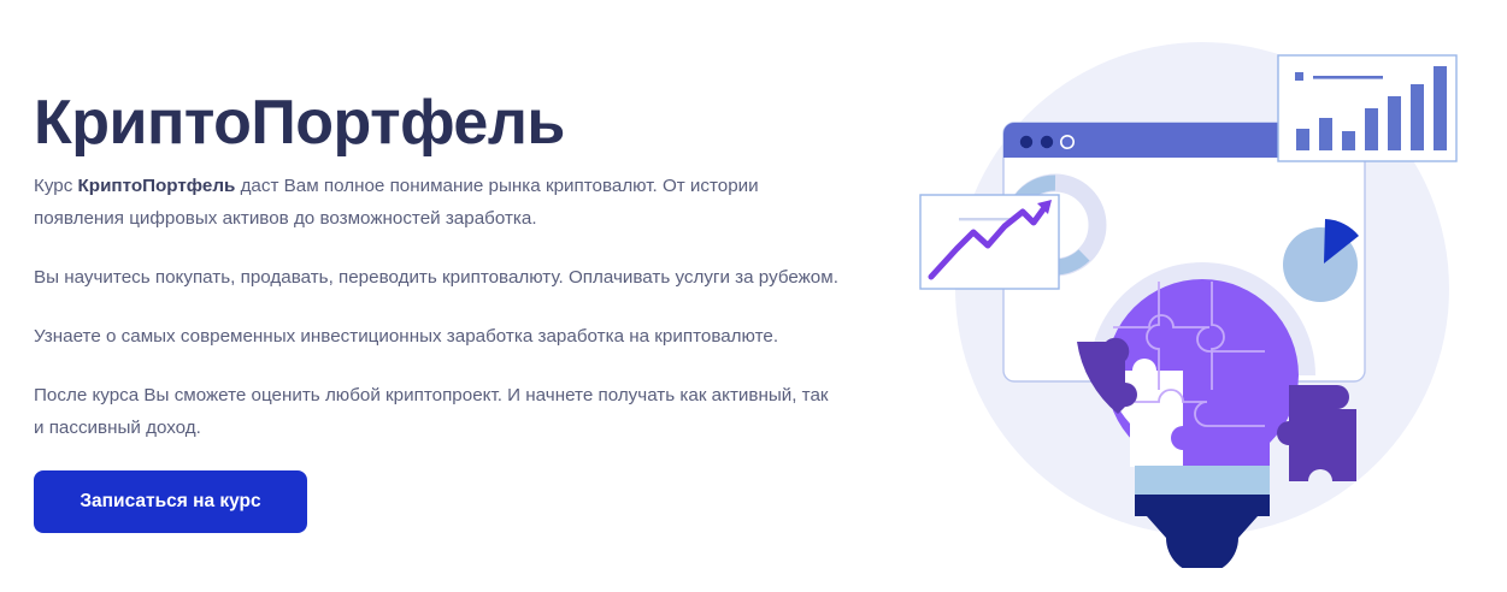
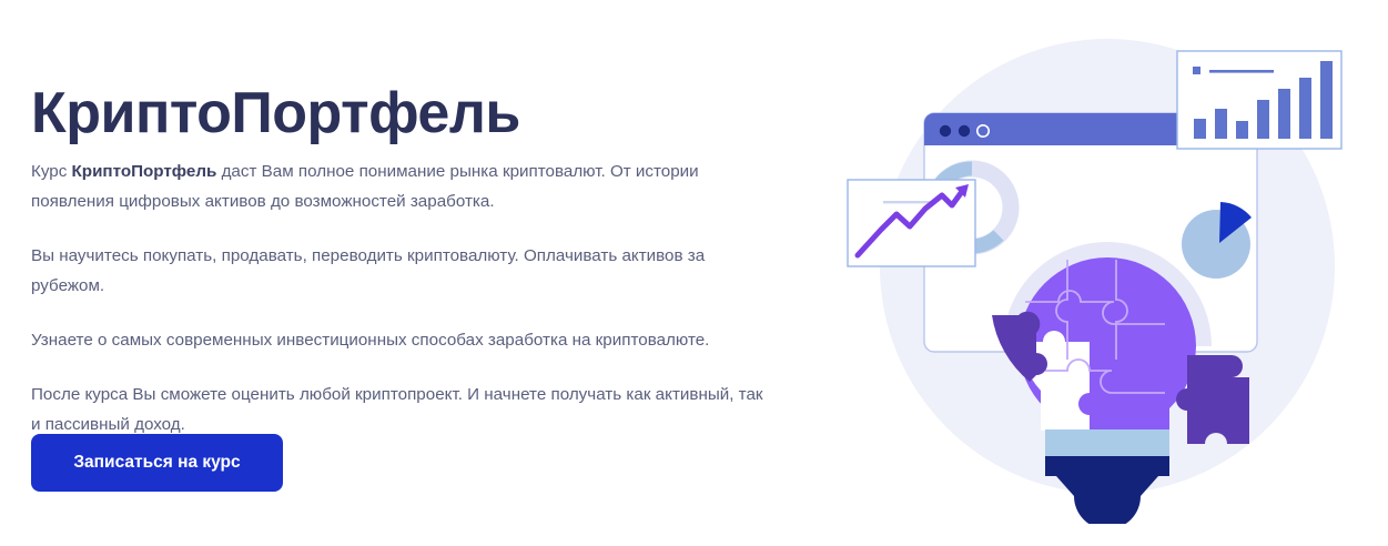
  КриптоПортфель
  Курс КриптоПортфель даст Вам полное понимание рынка криптовалют. От истории появления цифровых активов до возможностей заработка.
- Вы научитесь покупать, продавать, переводить криптовалюту. Оплачивать услуги за рубежом.
+ Вы научитесь покупать, продавать, переводить криптовалюту. Оплачивать активов за рубежом.
- Узнаете о самых современных инвестиционных заработка заработка на криптовалюте.
+ Узнаете о самых современных инвестиционных способах заработка на криптовалюте.
  После курса Вы сможете оценить любой криптопроект. И начнете получать как активный, так и пассивный доход.
  Записаться на курс
